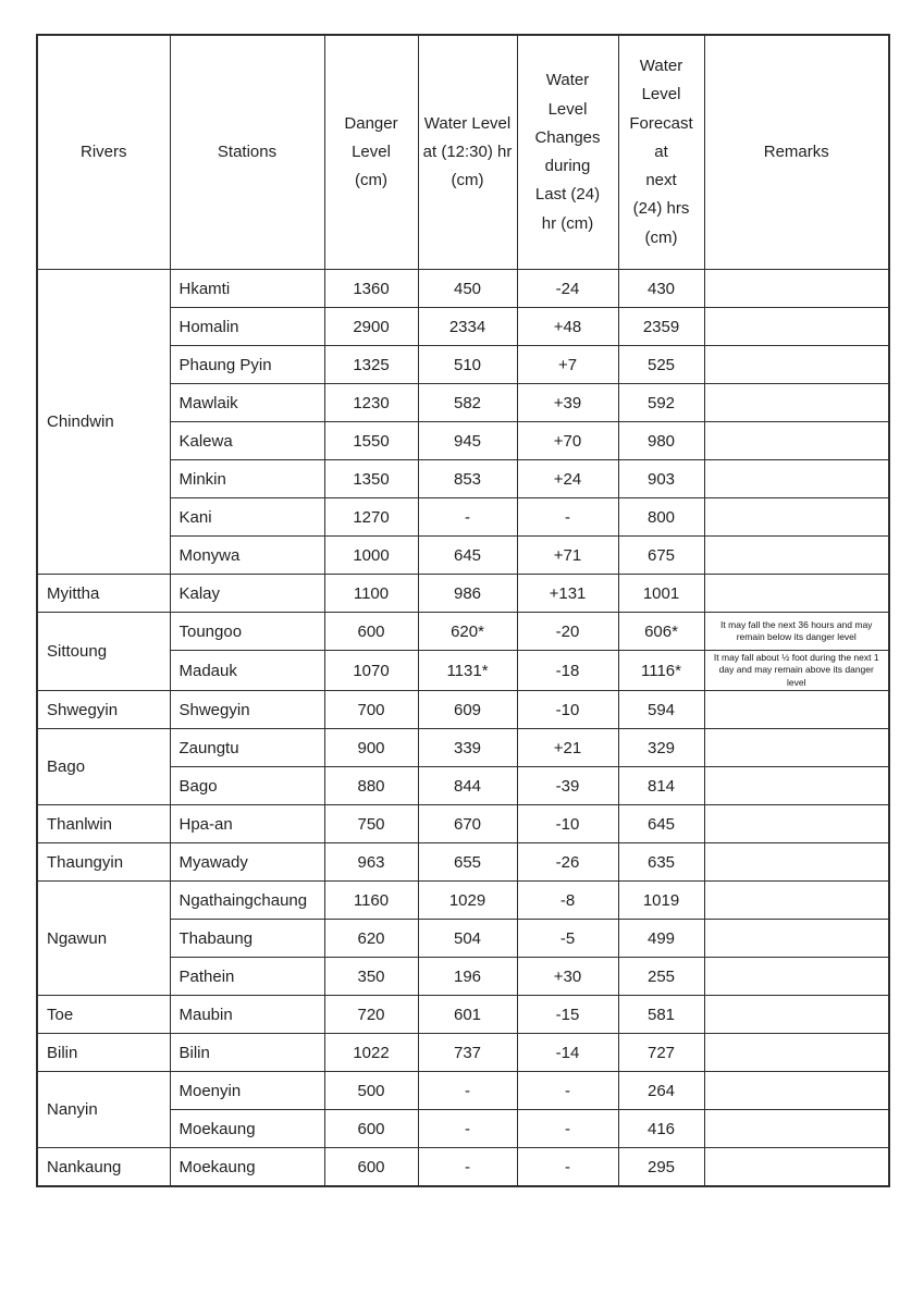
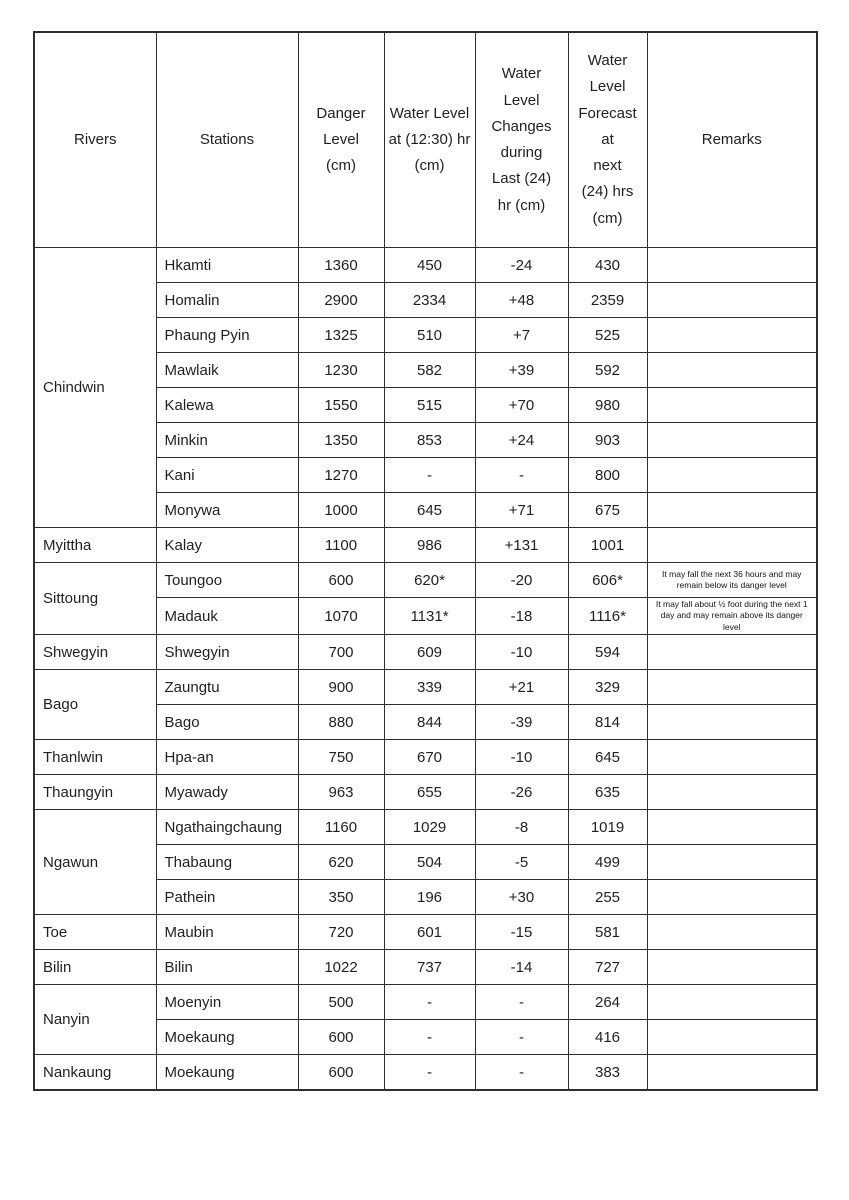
  Rivers	Stations	Danger Level (cm)	Water Level at (12:30) hr (cm)	Water Level Changes during Last (24) hr (cm)	Water Level Forecast at next (24) hrs (cm)	Remarks
  Chindwin	Hkamti	1360	450	-24	430
  Homalin	2900	2334	+48	2359
  Phaung Pyin	1325	510	+7	525
  Mawlaik	1230	582	+39	592
- Kalewa	1550	945	+70	980
+ Kalewa	1550	515	+70	980
  Minkin	1350	853	+24	903
  Kani	1270	-	-	800
  Monywa	1000	645	+71	675
  Myittha	Kalay	1100	986	+131	1001
  Sittoung	Toungoo	600	620*	-20	606*	It may fall the next 36 hours and may remain below its danger level
  Madauk	1070	1131*	-18	1116*	It may fall about ½ foot during the next 1 day and may remain above its danger level
  Shwegyin	Shwegyin	700	609	-10	594
  Bago	Zaungtu	900	339	+21	329
  Bago	880	844	-39	814
  Thanlwin	Hpa-an	750	670	-10	645
  Thaungyin	Myawady	963	655	-26	635
  Ngawun	Ngathaingchaung	1160	1029	-8	1019
  Thabaung	620	504	-5	499
  Pathein	350	196	+30	255
  Toe	Maubin	720	601	-15	581
  Bilin	Bilin	1022	737	-14	727
  Nanyin	Moenyin	500	-	-	264
  Moekaung	600	-	-	416
- Nankaung	Moekaung	600	-	-	295
+ Nankaung	Moekaung	600	-	-	383
